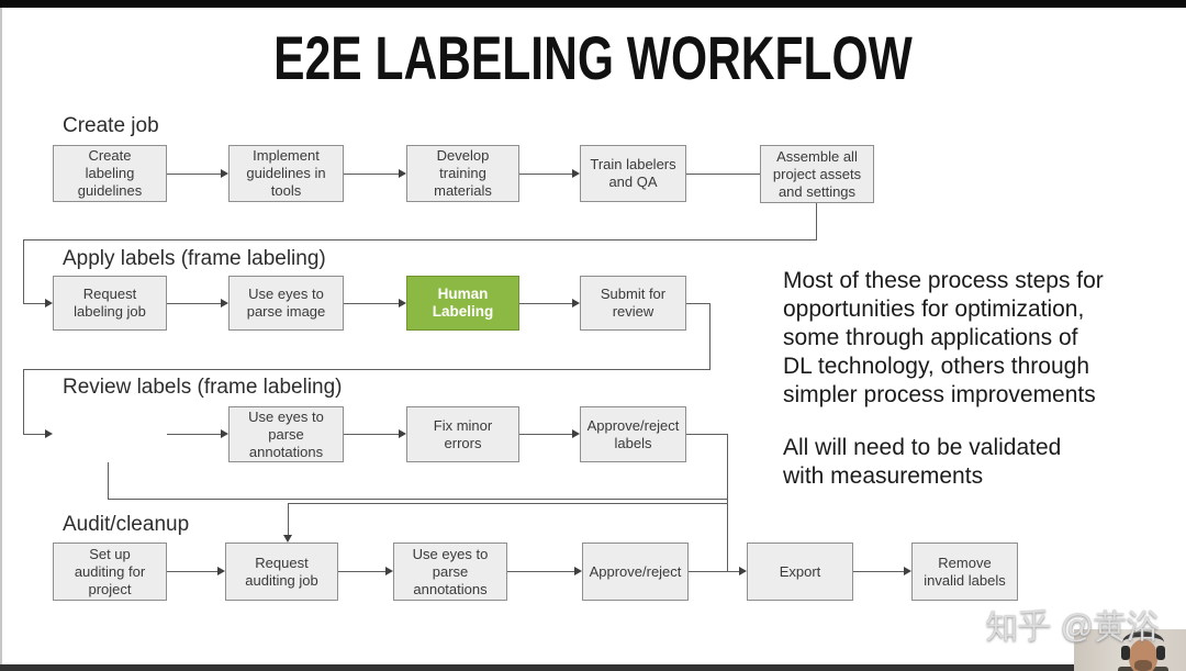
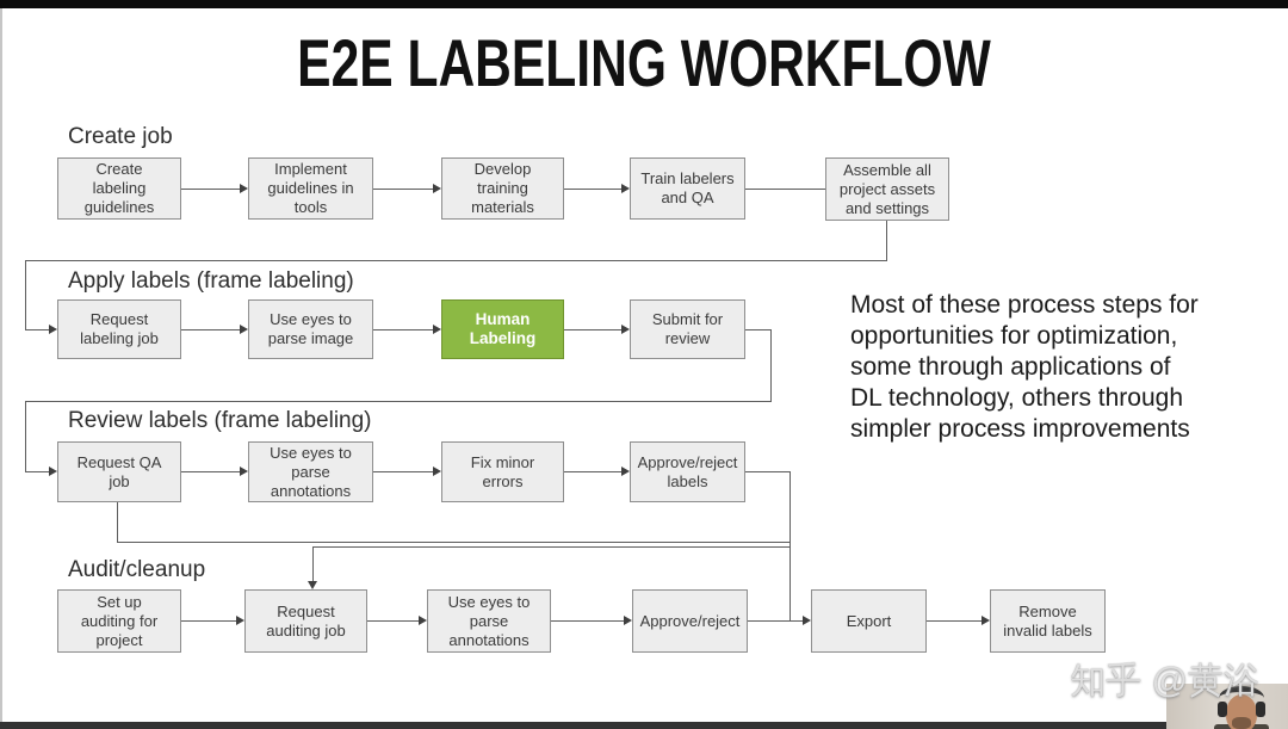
  E2E LABELING WORKFLOW
  Create job
  Apply labels (frame labeling)
  Review labels (frame labeling)
  Audit/cleanup
  Create
  labeling
  guidelines
  Implement
  guidelines in
  tools
  Develop
  training
  materials
  Train labelers
  and QA
  Assemble all
  project assets
  and settings
  Request
  labeling job
  Use eyes to
  parse image
  Human
  Labeling
  Submit for
  review
+ Request QA
+ job
  Use eyes to
  parse
  annotations
  Fix minor
  errors
  Approve/reject
  labels
  Set up
  auditing for
  project
  Request
  auditing job
  Use eyes to
  parse
  annotations
  Approve/reject
  Export
  Remove
  invalid labels
  Most of these process steps for
  opportunities for optimization,
  some through applications of
  DL technology, others through
  simpler process improvements
- All will need to be validated
- with measurements
  知乎 @黄浴
